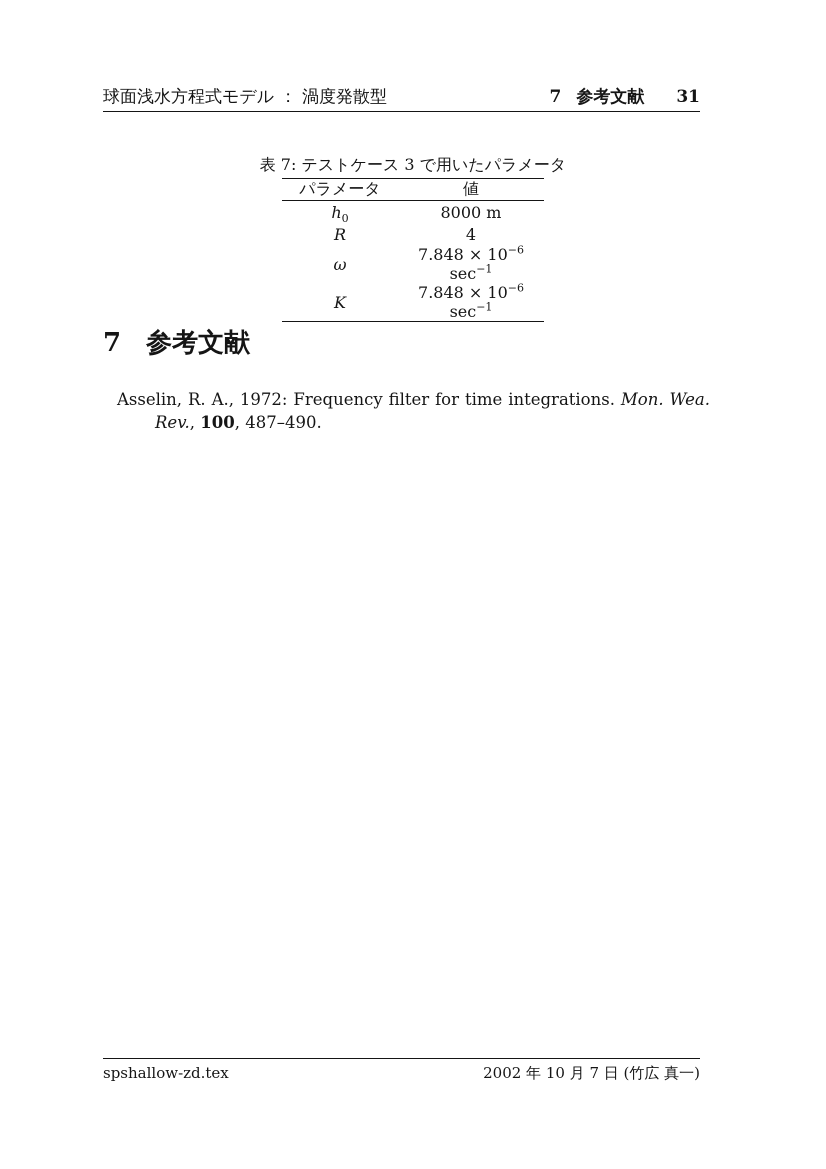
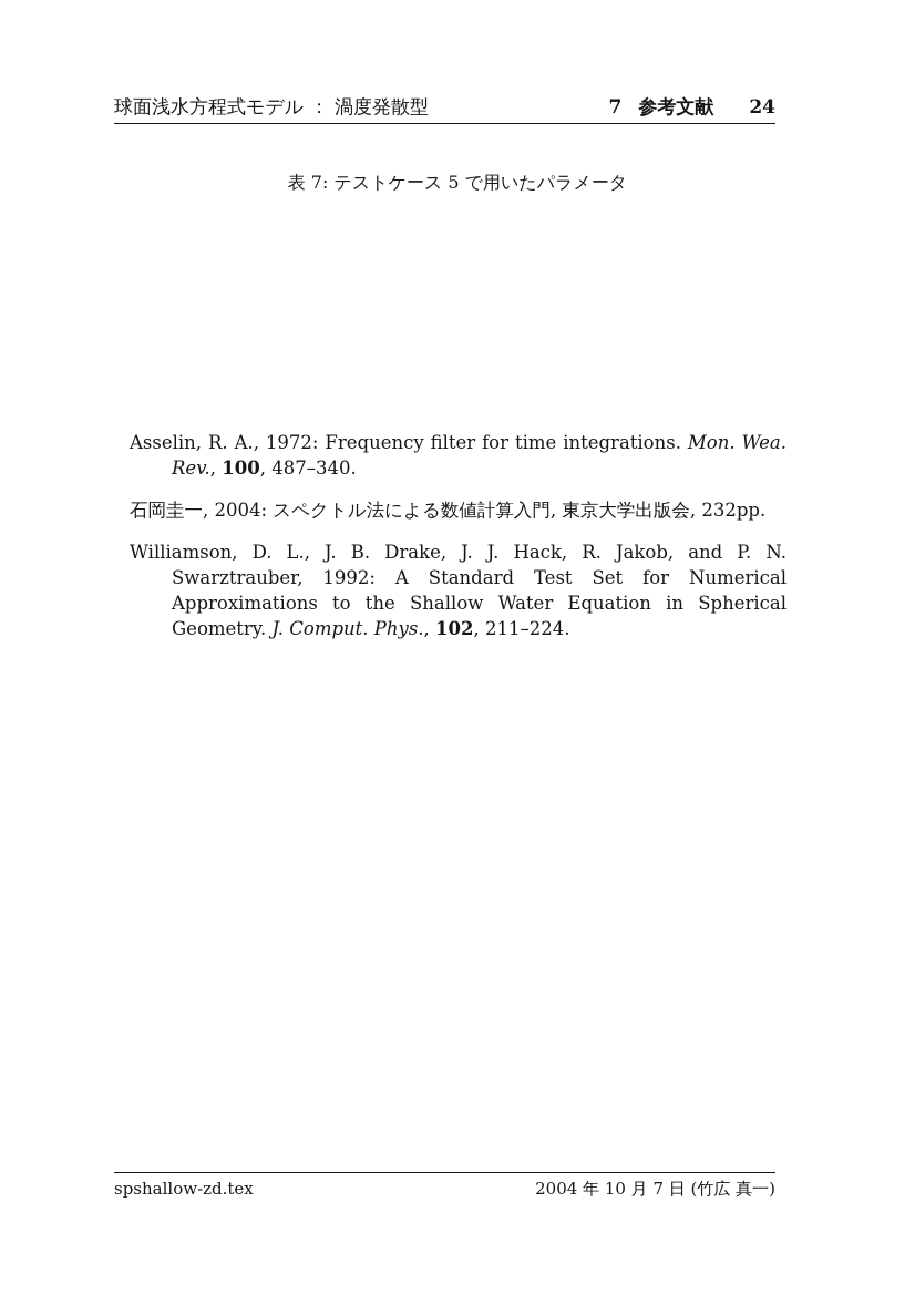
  球面浅水方程式モデル ： 渦度発散型
- 7 参考文献 31
+ 7 参考文献 24
- 表 7: テストケース 3 で用いたパラメータ
+ 表 7: テストケース 5 で用いたパラメータ
- パラメータ	値
- h0	8000 m
- R	4
- ω	7.848 × 10−6 sec−1
- K	7.848 × 10−6 sec−1
- 7 参考文献
- Asselin, R. A., 1972: Frequency filter for time integrations. Mon. Wea. Rev., 100, 487–490.
+ Asselin, R. A., 1972: Frequency filter for time integrations. Mon. Wea. Rev., 100, 487–340.
+ 石岡圭一, 2004: スペクトル法による数値計算入門, 東京大学出版会, 232pp.
+ Williamson, D. L., J. B. Drake, J. J. Hack, R. Jakob, and P. N. Swarztrauber, 1992: A Standard Test Set for Numerical Approximations to the Shallow Water Equation in Spherical Geometry. J. Comput. Phys., 102, 211–224.
  spshallow-zd.tex
- 2002 年 10 月 7 日 (竹広 真一)
+ 2004 年 10 月 7 日 (竹広 真一)
